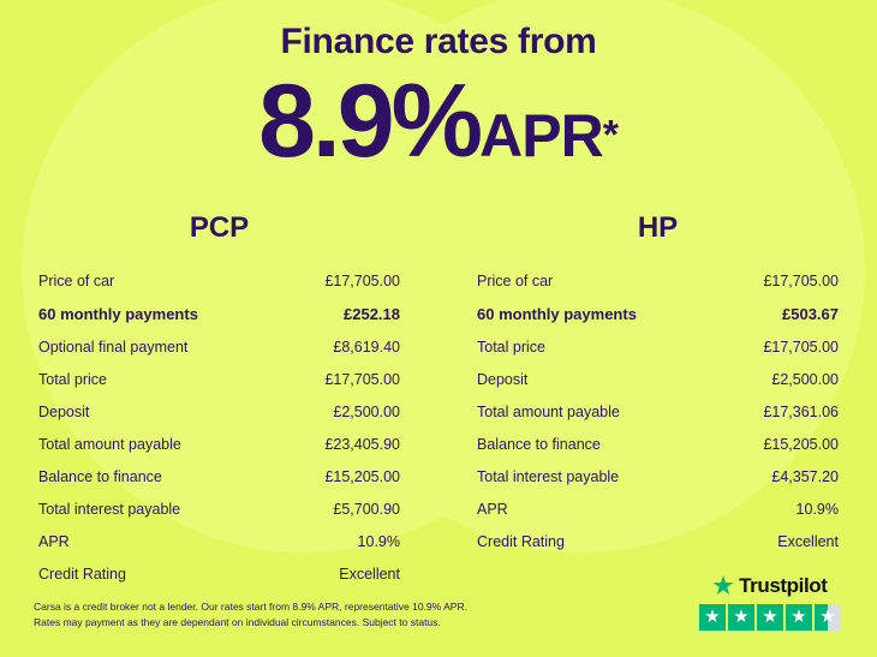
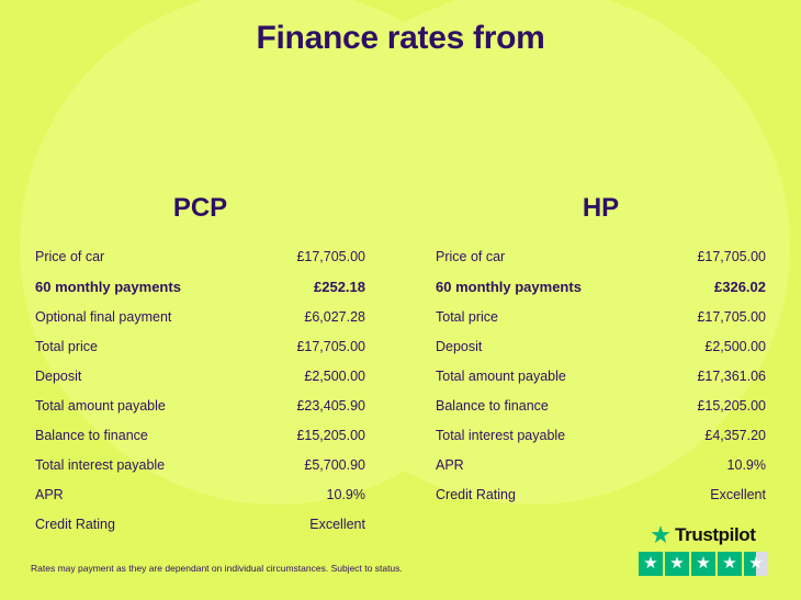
  Finance rates from
- 8.9%APR*
  PCP
  Price of car
  £17,705.00
  60 monthly payments
  £252.18
  Optional final payment
- £8,619.40
+ £6,027.28
  Total price
  £17,705.00
  Deposit
  £2,500.00
  Total amount payable
  £23,405.90
  Balance to finance
  £15,205.00
  Total interest payable
  £5,700.90
  APR
  10.9%
  Credit Rating
  Excellent
  HP
  Price of car
  £17,705.00
  60 monthly payments
- £503.67
+ £326.02
  Total price
  £17,705.00
  Deposit
  £2,500.00
  Total amount payable
  £17,361.06
  Balance to finance
  £15,205.00
  Total interest payable
  £4,357.20
  APR
  10.9%
  Credit Rating
  Excellent
- Carsa is a credit broker not a lender. Our rates start from 8.9% APR, representative 10.9% APR.
  Rates may payment as they are dependant on individual circumstances. Subject to status.
  ★
  Trustpilot
  ★
  ★
  ★
  ★
  ★
